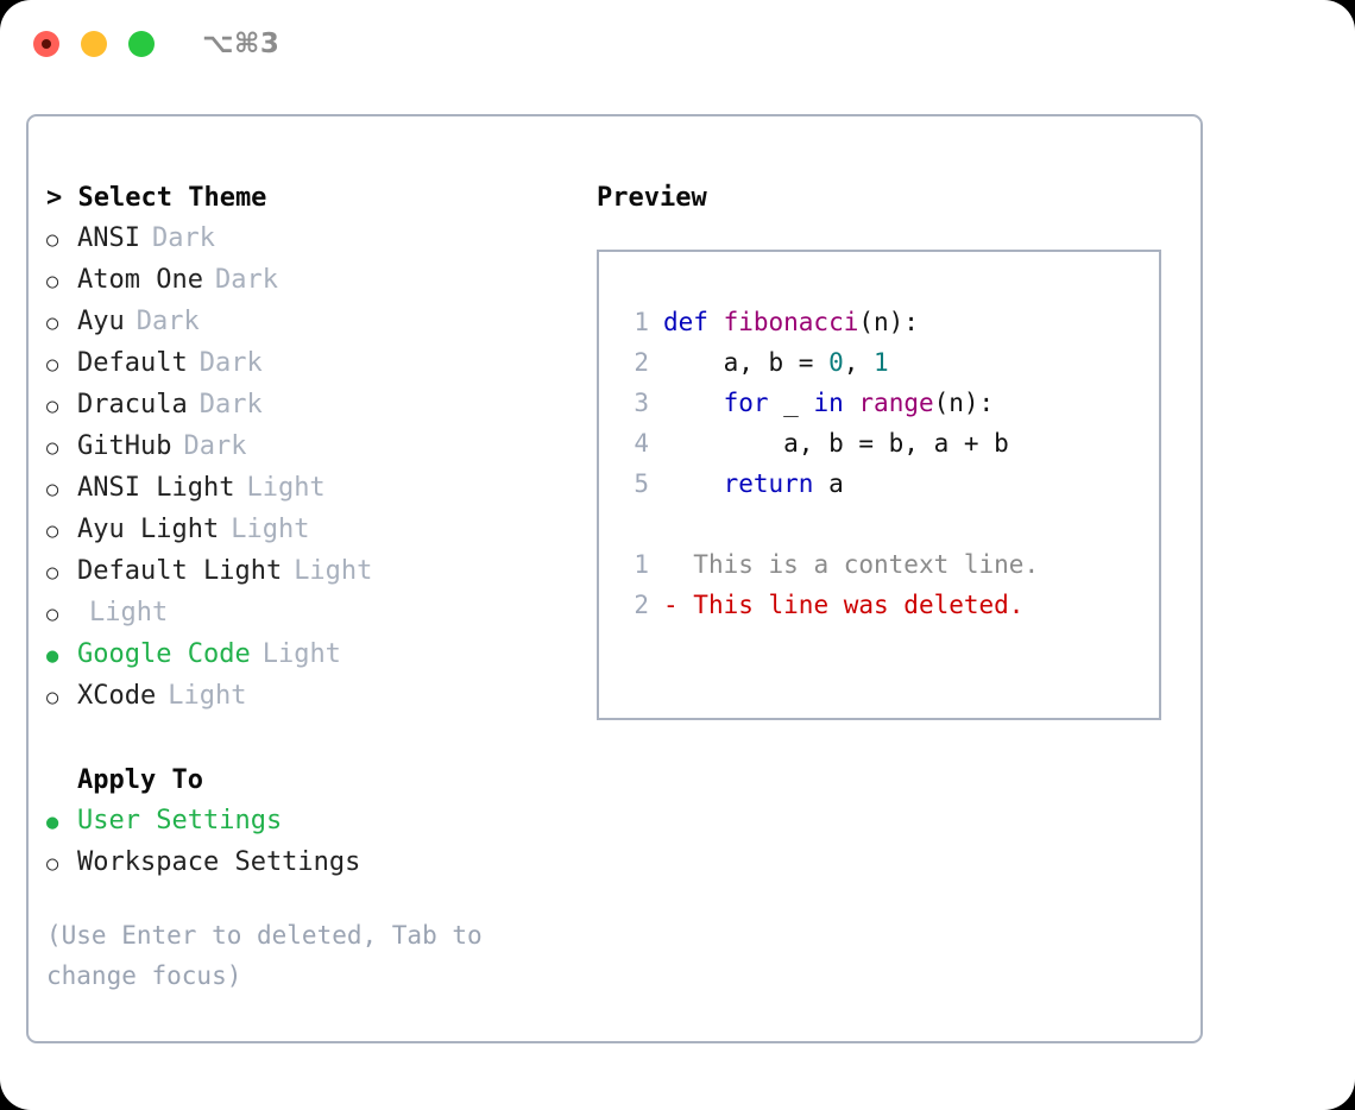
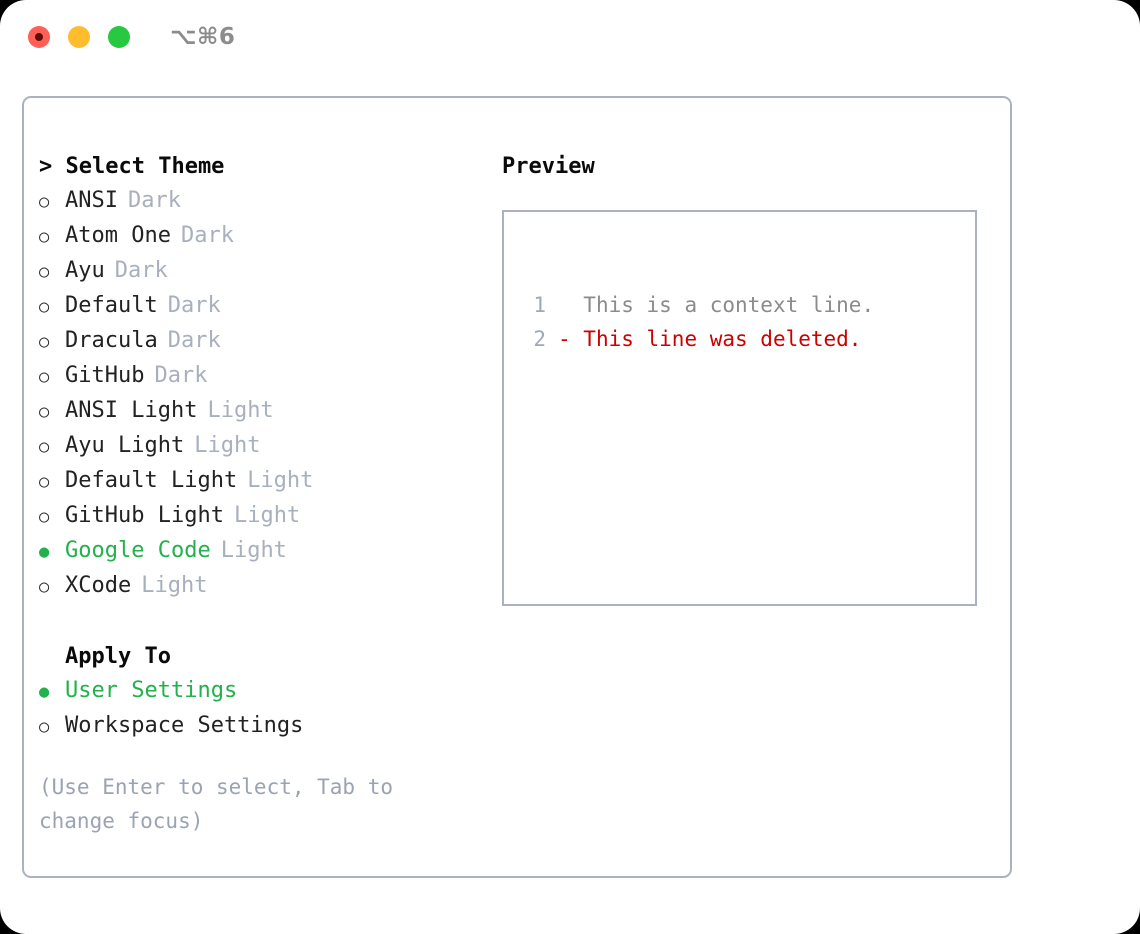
- ⌥⌘3
+ ⌥⌘6
  > Select Theme
  ○
  ANSI
  Dark
  ○
  Atom One
  Dark
  ○
  Ayu
  Dark
  ○
  Default
  Dark
  ○
  Dracula
  Dark
  ○
  GitHub
  Dark
  ○
  ANSI Light
  Light
  ○
  Ayu Light
  Light
  ○
  Default Light
  Light
  ○
+ GitHub Light
  Light
  ●
  Google Code
  Light
  ○
  XCode
  Light
  Apply To
  ●
  User Settings
  ○
  Workspace Settings
- (Use Enter to deleted, Tab to change focus)
+ (Use Enter to select, Tab to change focus)
  Preview
- 1 def fibonacci(n):
- 2 a, b = 0, 1
- 3 for _ in range(n):
- 4 a, b = b, a + b
- 5 return a
  1 This is a context line.
  2 - This line was deleted.
